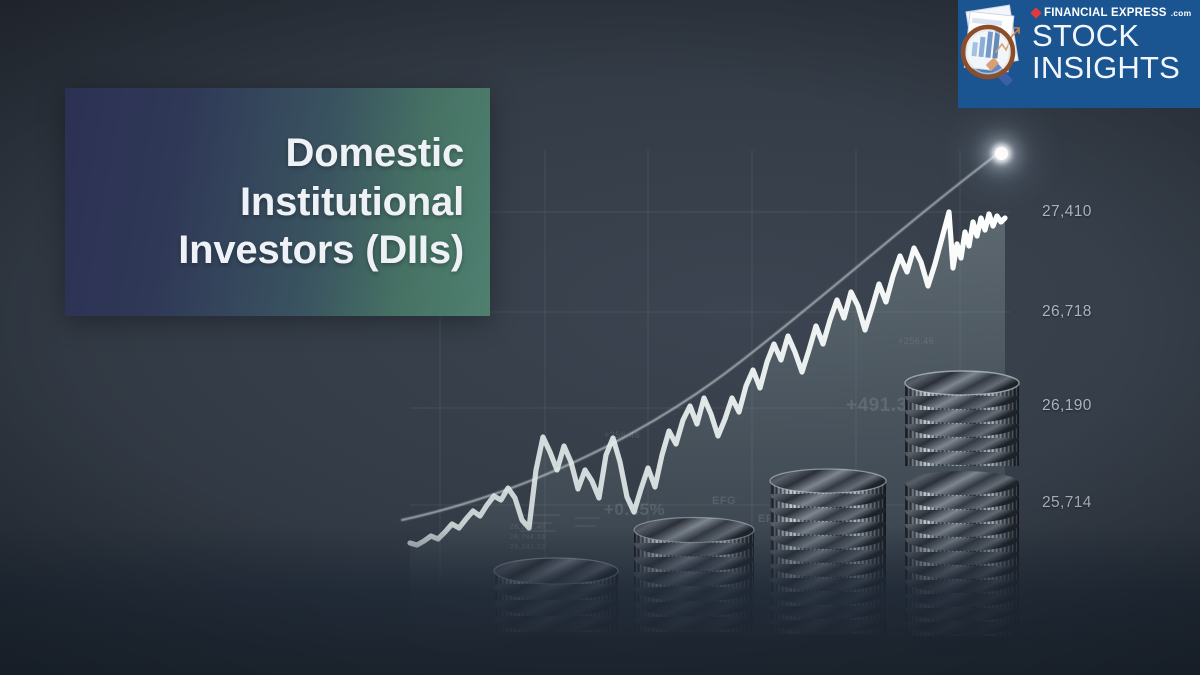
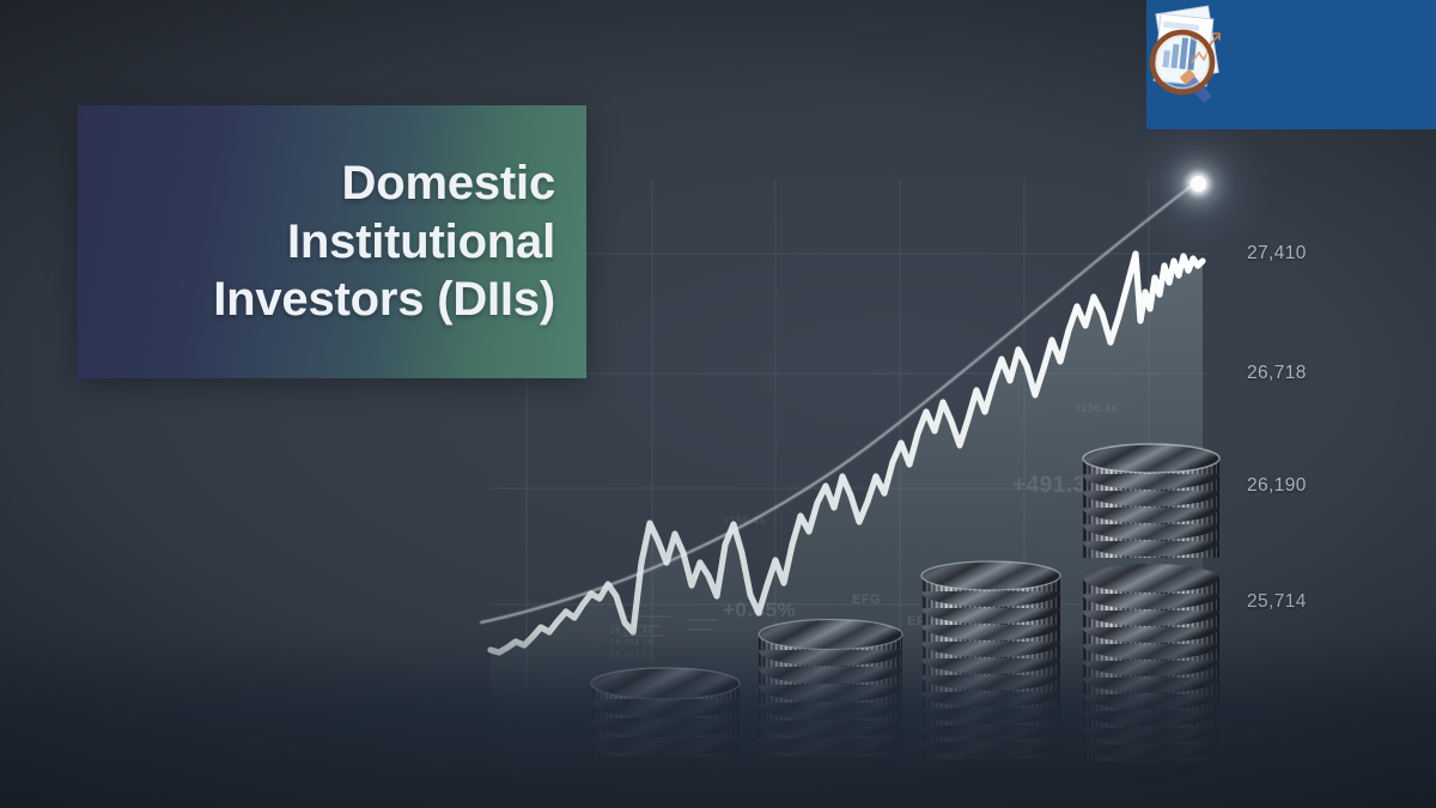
  Domestic
  Institutional
  Investors (DIIs)
- FINANCIAL EXPRESS
- .com
- STOCK
- INSIGHTS
